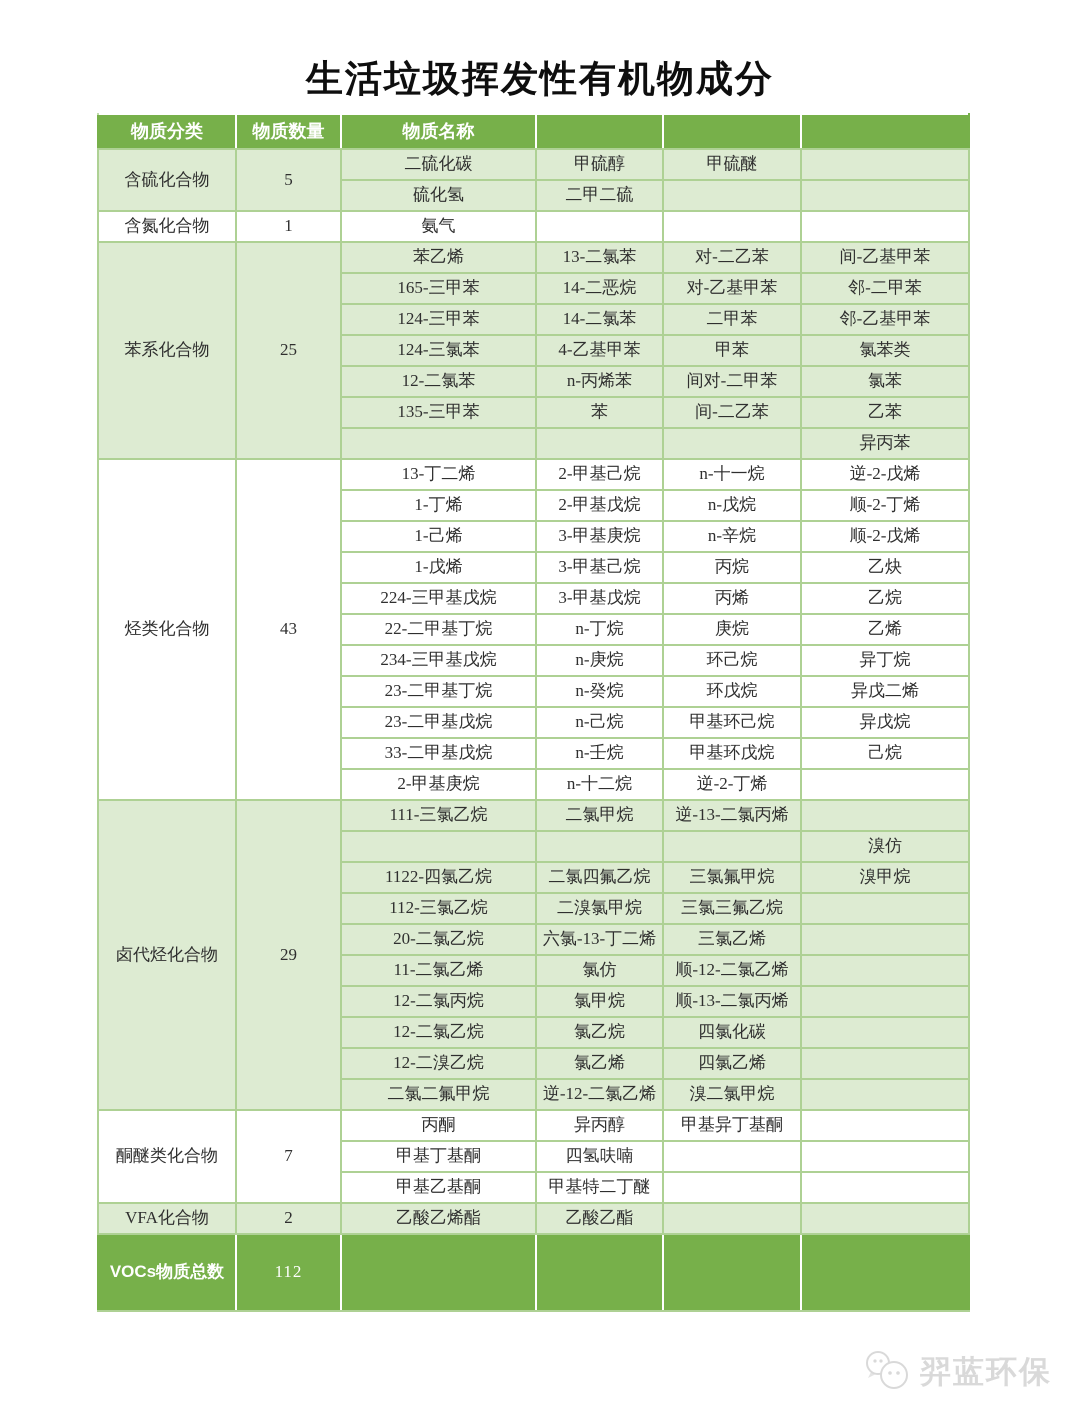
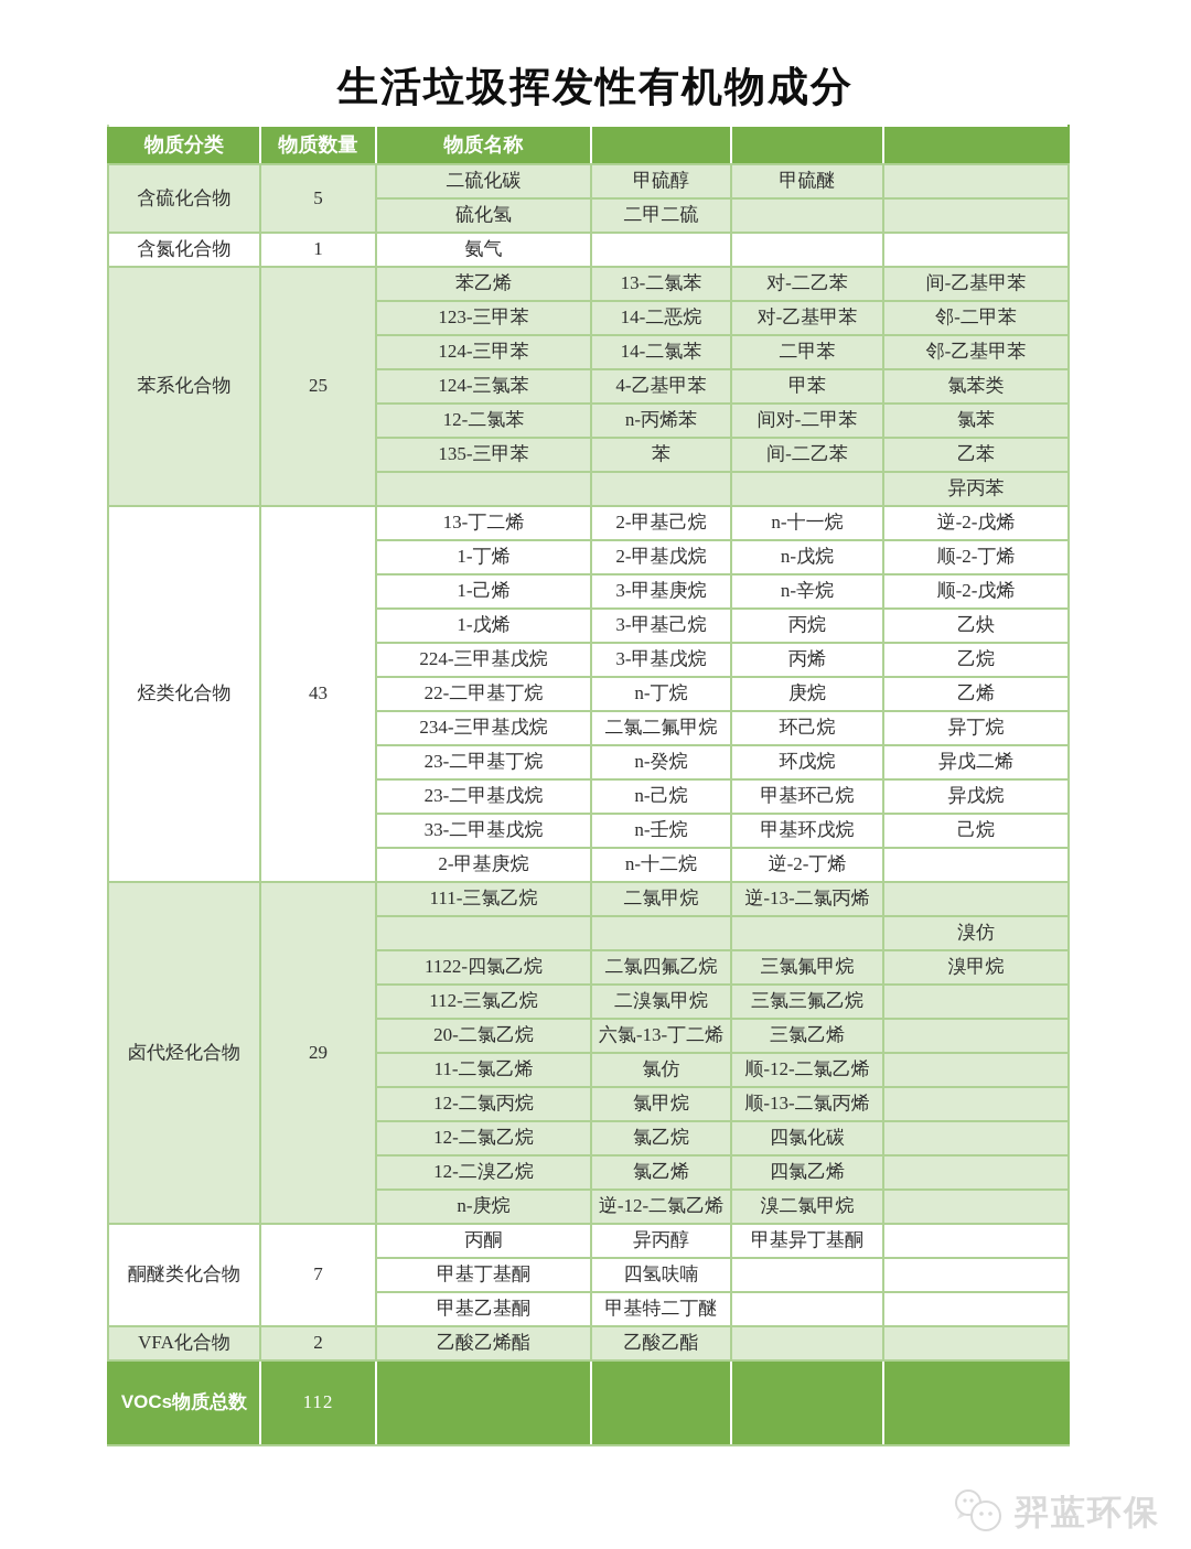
  生活垃圾挥发性有机物成分
  物质分类	物质数量	物质名称
  含硫化合物	5	二硫化碳	甲硫醇	甲硫醚
  硫化氢	二甲二硫
  含氮化合物	1	氨气
  苯系化合物	25	苯乙烯	13-二氯苯	对-二乙苯	间-乙基甲苯
- 165-三甲苯	14-二恶烷	对-乙基甲苯	邻-二甲苯
+ 123-三甲苯	14-二恶烷	对-乙基甲苯	邻-二甲苯
  124-三甲苯	14-二氯苯	二甲苯	邻-乙基甲苯
  124-三氯苯	4-乙基甲苯	甲苯	氯苯类
  12-二氯苯	n-丙烯苯	间对-二甲苯	氯苯
  135-三甲苯	苯	间-二乙苯	乙苯
  			异丙苯
  烃类化合物	43	13-丁二烯	2-甲基己烷	n-十一烷	逆-2-戊烯
  1-丁烯	2-甲基戊烷	n-戊烷	顺-2-丁烯
  1-己烯	3-甲基庚烷	n-辛烷	顺-2-戊烯
  1-戊烯	3-甲基己烷	丙烷	乙炔
  224-三甲基戊烷	3-甲基戊烷	丙烯	乙烷
  22-二甲基丁烷	n-丁烷	庚烷	乙烯
- 234-三甲基戊烷	n-庚烷	环己烷	异丁烷
+ 234-三甲基戊烷	二氯二氟甲烷	环己烷	异丁烷
  23-二甲基丁烷	n-癸烷	环戊烷	异戊二烯
  23-二甲基戊烷	n-己烷	甲基环己烷	异戊烷
  33-二甲基戊烷	n-壬烷	甲基环戊烷	己烷
  2-甲基庚烷	n-十二烷	逆-2-丁烯
  卤代烃化合物	29	111-三氯乙烷	二氯甲烷	逆-13-二氯丙烯
  			溴仿
  1122-四氯乙烷	二氯四氟乙烷	三氯氟甲烷	溴甲烷
  112-三氯乙烷	二溴氯甲烷	三氯三氟乙烷
  20-二氯乙烷	六氯-13-丁二烯	三氯乙烯
  11-二氯乙烯	氯仿	顺-12-二氯乙烯
  12-二氯丙烷	氯甲烷	顺-13-二氯丙烯
  12-二氯乙烷	氯乙烷	四氯化碳
  12-二溴乙烷	氯乙烯	四氯乙烯
- 二氯二氟甲烷	逆-12-二氯乙烯	溴二氯甲烷
+ n-庚烷	逆-12-二氯乙烯	溴二氯甲烷
  酮醚类化合物	7	丙酮	异丙醇	甲基异丁基酮
  甲基丁基酮	四氢呋喃
  甲基乙基酮	甲基特二丁醚
  VFA化合物	2	乙酸乙烯酯	乙酸乙酯
  VOCs物质总数	112
  羿蓝环保
